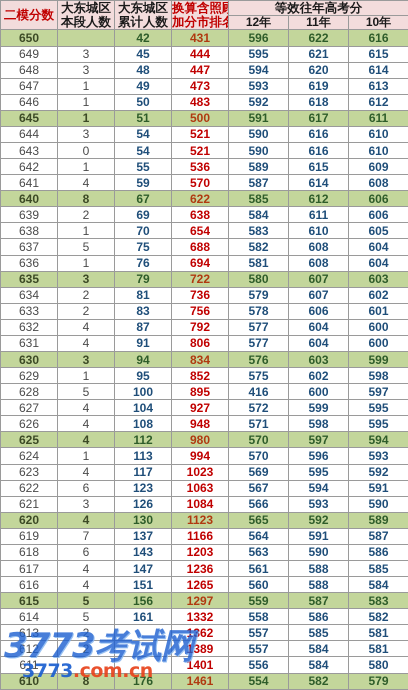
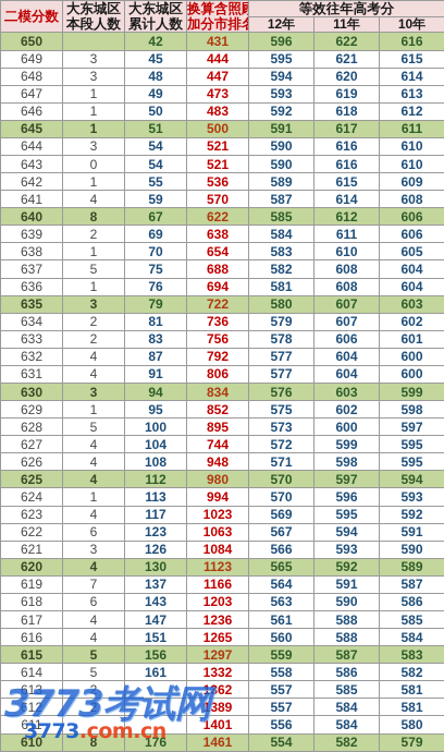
  二模分数	大东城区 本段人数	大东城区 累计人数	换算含照 加分市排	等效往年高考分
  12年	11年	10年
  650		42	431	596	622	616
  649	3	45	444	595	621	615
  648	3	48	447	594	620	614
  647	1	49	473	593	619	613
  646	1	50	483	592	618	612
  645	1	51	500	591	617	611
  644	3	54	521	590	616	610
  643	0	54	521	590	616	610
  642	1	55	536	589	615	609
  641	4	59	570	587	614	608
  640	8	67	622	585	612	606
  639	2	69	638	584	611	606
  638	1	70	654	583	610	605
  637	5	75	688	582	608	604
  636	1	76	694	581	608	604
  635	3	79	722	580	607	603
  634	2	81	736	579	607	602
  633	2	83	756	578	606	601
  632	4	87	792	577	604	600
  631	4	91	806	577	604	600
  630	3	94	834	576	603	599
  629	1	95	852	575	602	598
- 628	5	100	895	416	600	597
+ 628	5	100	895	573	600	597
- 627	4	104	927	572	599	595
+ 627	4	104	744	572	599	595
  626	4	108	948	571	598	595
  625	4	112	980	570	597	594
  624	1	113	994	570	596	593
  623	4	117	1023	569	595	592
  622	6	123	1063	567	594	591
  621	3	126	1084	566	593	590
  620	4	130	1123	565	592	589
  619	7	137	1166	564	591	587
  618	6	143	1203	563	590	586
  617	4	147	1236	561	588	585
  616	4	151	1265	560	588	584
  615	5	156	1297	559	587	583
  614	5	161	1332	558	586	582
  613	2		1362	557	585	581
  612	2		1389	557	584	581
  611			1401	556	584	580
  610	8	176	1461	554	582	579
  3773考试网
  3773.com.cn
